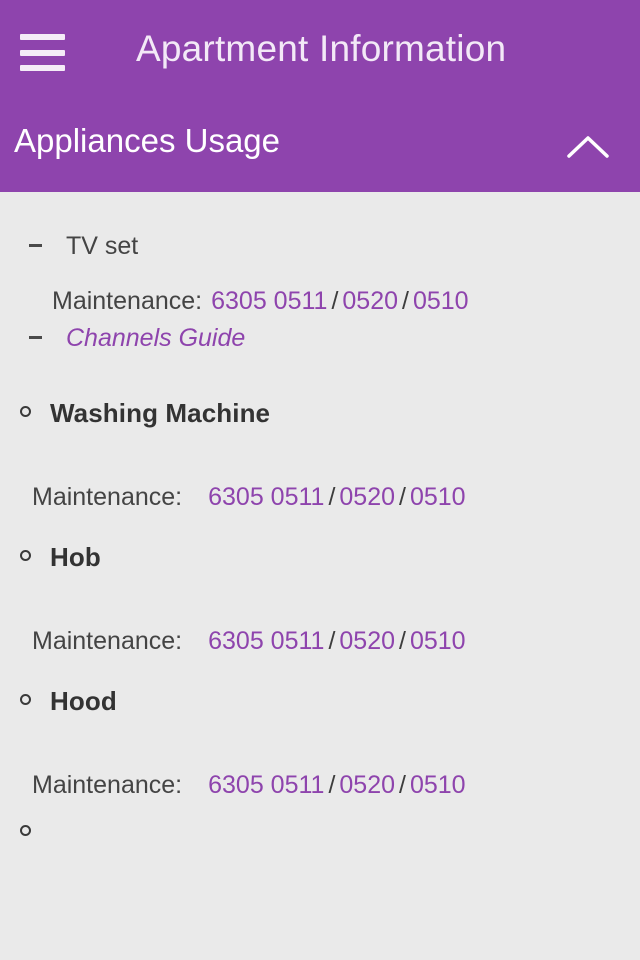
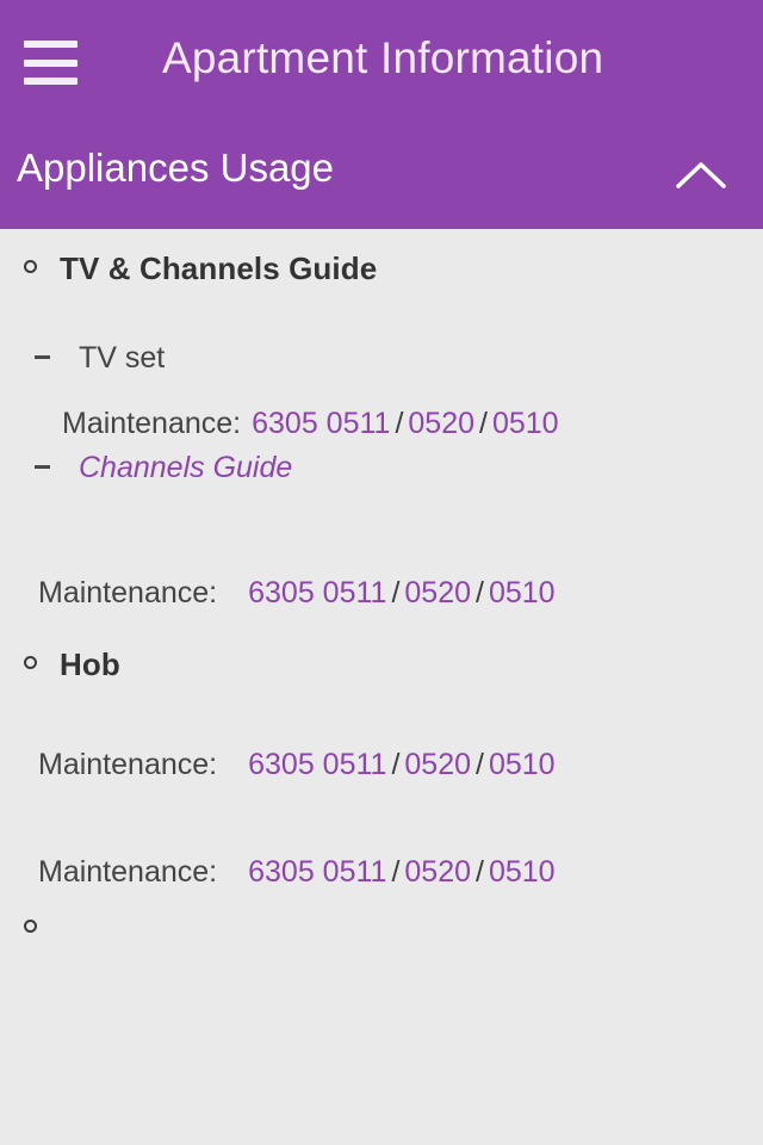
  Apartment Information
  Appliances Usage
+ TV & Channels Guide
  TV set
  Maintenance: 6305 0511 / 0520 / 0510
  Channels Guide
- Washing Machine
  Maintenance: 6305 0511 / 0520 / 0510
  Hob
  Maintenance: 6305 0511 / 0520 / 0510
- Hood
  Maintenance: 6305 0511 / 0520 / 0510
